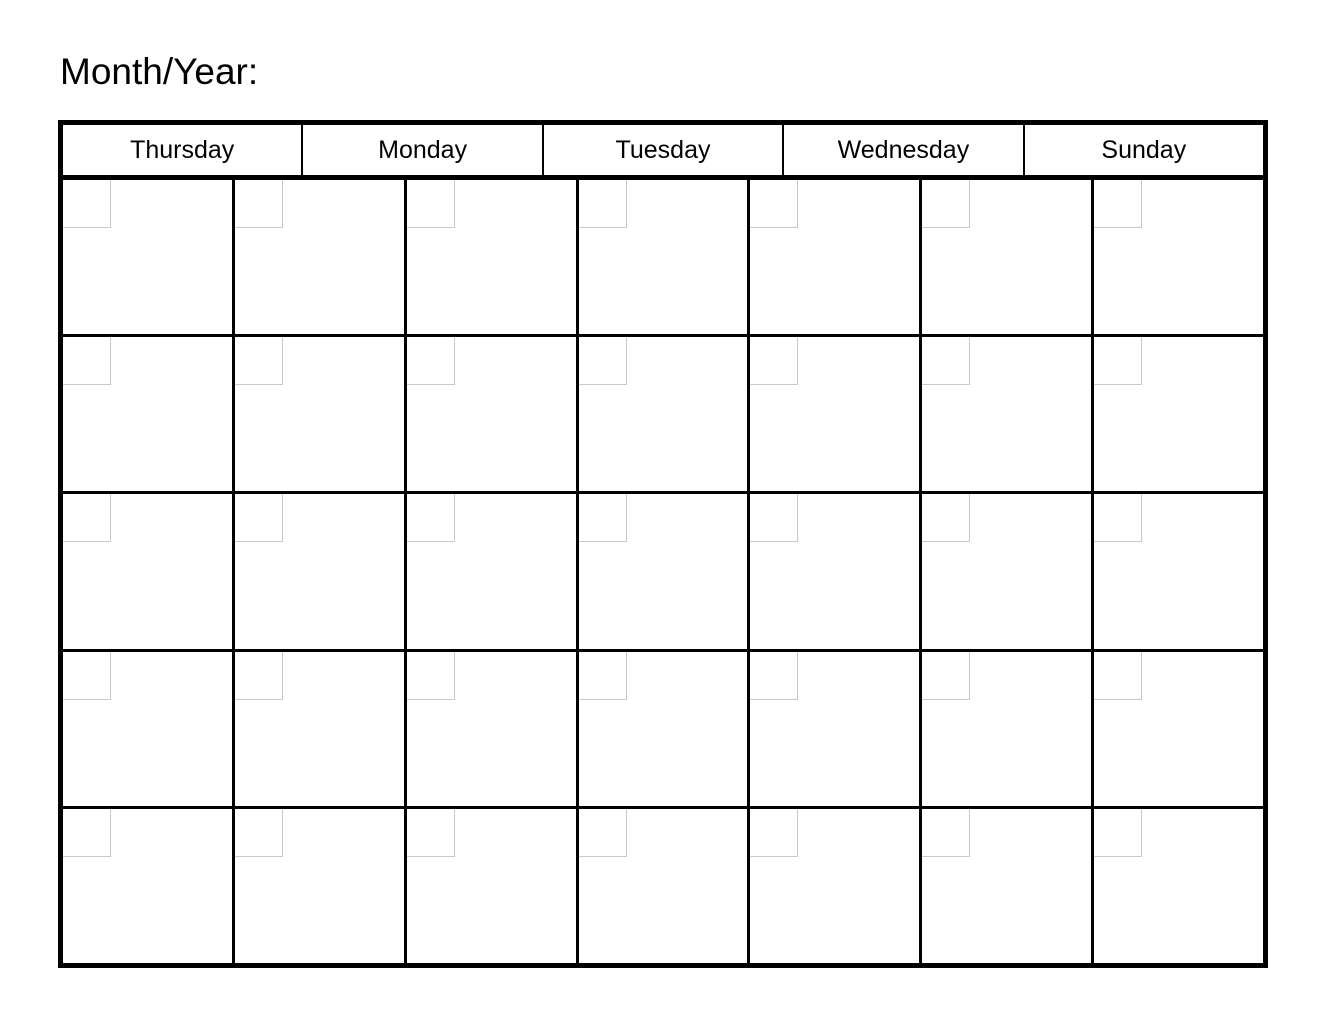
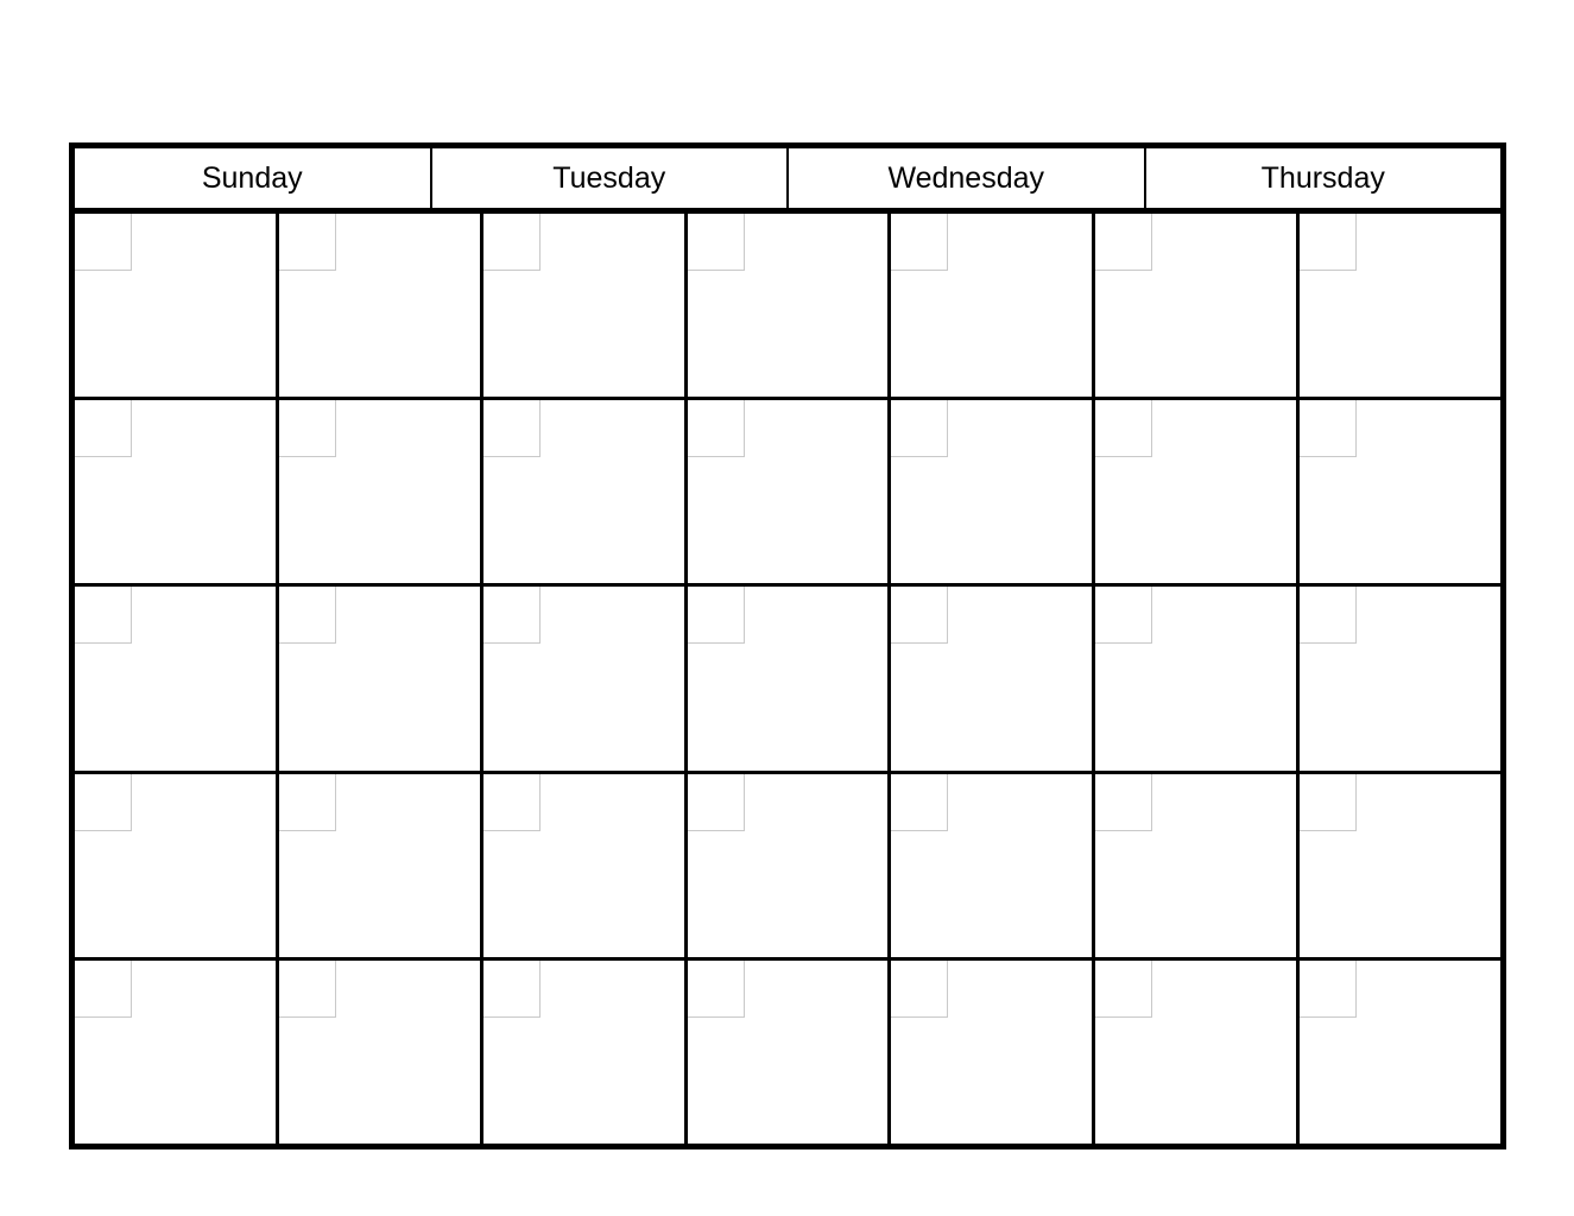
- Month/Year:
- Thursday
+ Sunday
- Monday
  Tuesday
  Wednesday
- Sunday
+ Thursday
